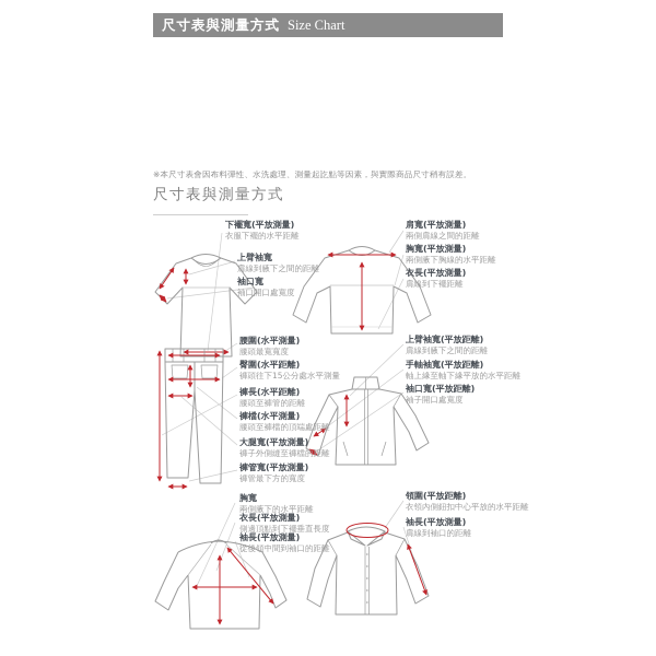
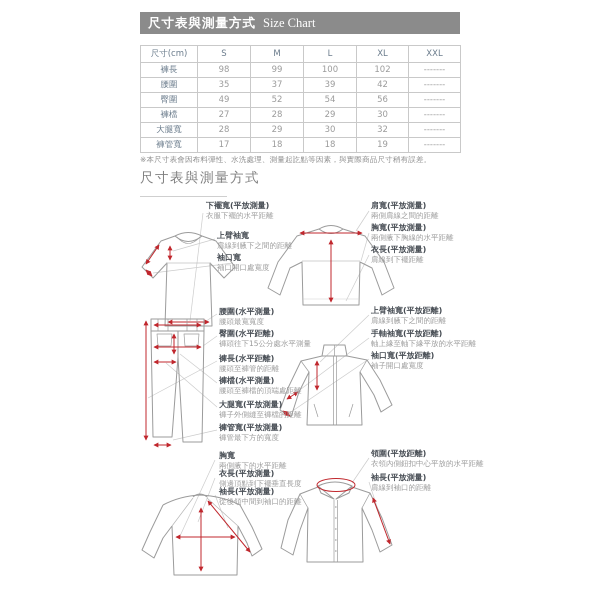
  尺寸表與測量方式
  Size Chart
+ 尺寸(cm)	S	M	L	XL	XXL
+ 褲長	98	99	100	102	-------
+ 腰圍	35	37	39	42	-------
+ 臀圍	49	52	54	56	-------
+ 褲檔	27	28	29	30	-------
+ 大腿寬	28	29	30	32	-------
+ 褲管寬	17	18	18	19	-------
  ※本尺寸表會因布料彈性、水洗處理、測量起訖點等因素，與實際商品尺寸稍有誤差。
  尺寸表與測量方式
  下襬寬(平放測量)
  衣服下襬的水平距離
  上臂袖寬
  肩線到腋下之間的距離
  袖口寬
  袖口開口處寬度
  肩寬(平放測量)
  兩側肩線之間的距離
  胸寬(平放測量)
  兩側腋下胸線的水平距離
  衣長(平放測量)
  肩線到下襬距離
  腰圍(水平測量)
  腰頭最寬寬度
  臀圍(水平距離)
  褲頭往下15公分處水平測量
  褲長(水平距離)
  腰頭至褲管的距離
  褲檔(水平測量)
  腰頭至褲檔的頂端處距離
  大腿寬(平放測量)
  褲子外側縫至褲檔的距離
  褲管寬(平放測量)
  褲管最下方的寬度
  上臂袖寬(平放距離)
  肩線到腋下之間的距離
  手軸袖寬(平放距離)
  軸上緣至軸下緣平放的水平距離
  袖口寬(平放距離)
  袖子開口處寬度
  胸寬
  兩側腋下的水平距離
  衣長(平放測量)
  側邊頂點到下襬垂直長度
  袖長(平放測量)
  從後領中間到袖口的距離
  領圍(平放距離)
  衣領內側鈕扣中心平放的水平距離
  袖長(平放測量)
  肩線到袖口的距離
